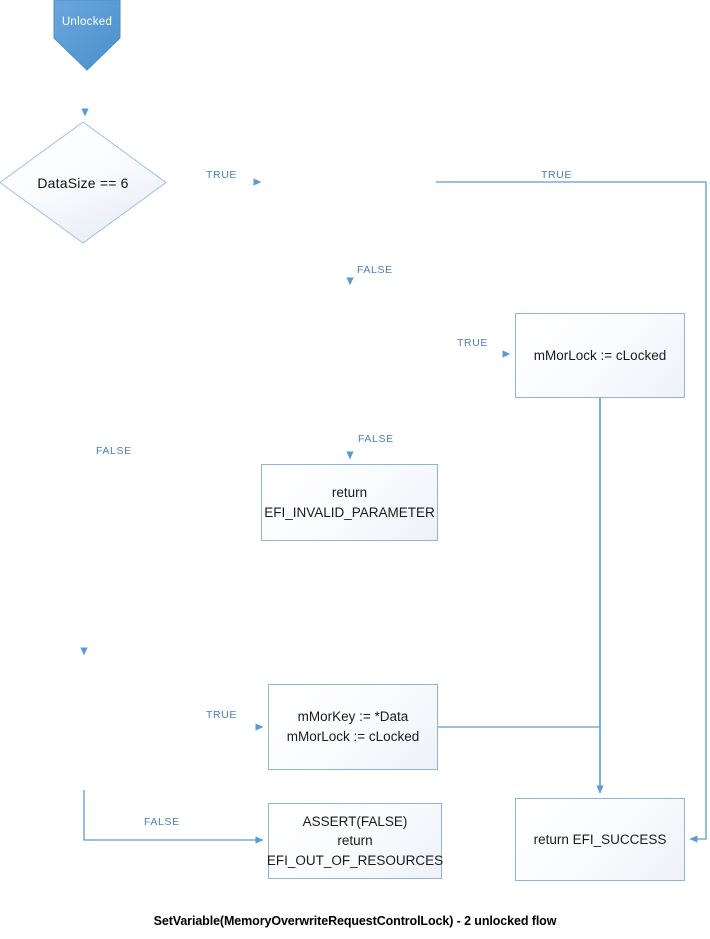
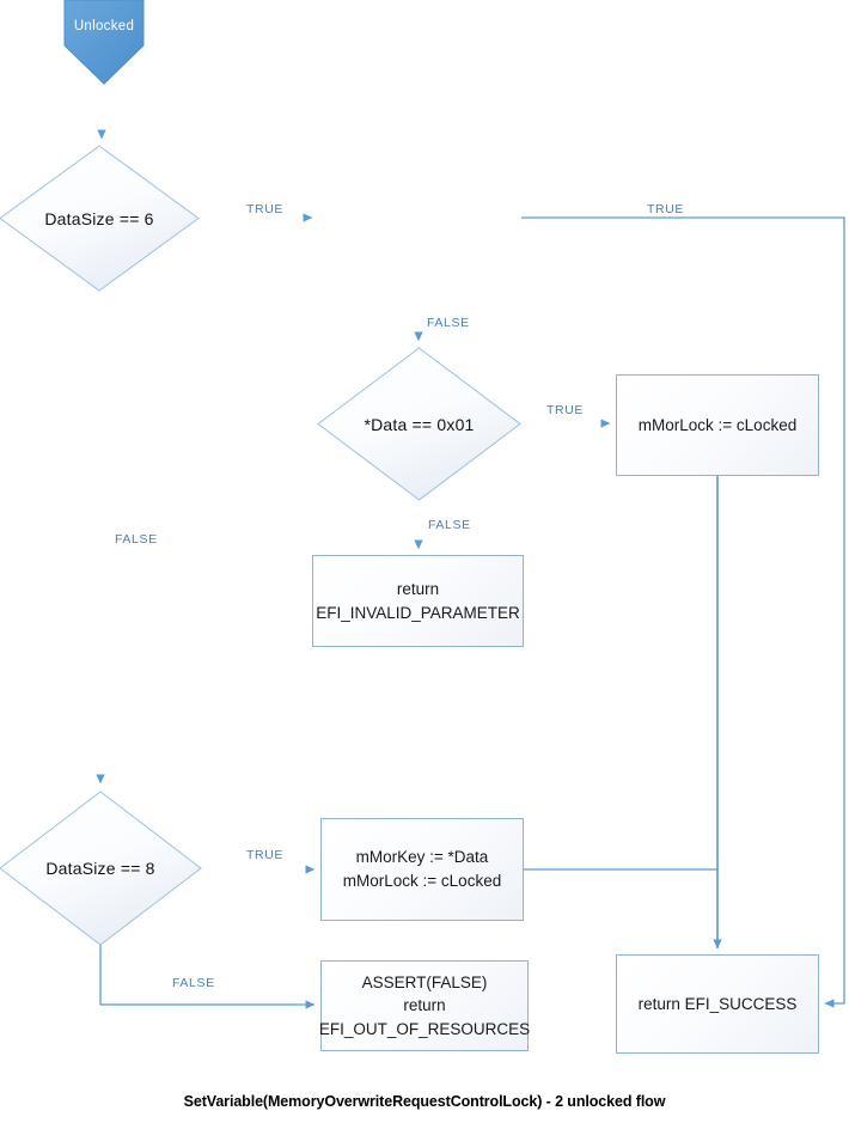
  Unlocked
  DataSize == 6
+ *Data == 0x01
+ DataSize == 8
  mMorLock := cLocked
  return
  EFI_INVALID_PARAMETER
  mMorKey := *Data
  mMorLock := cLocked
  ASSERT(FALSE)
  return
  EFI_OUT_OF_RESOURCES
  return EFI_SUCCESS
  TRUE
  FALSE
  TRUE
  FALSE
  TRUE
  FALSE
  TRUE
  FALSE
  SetVariable(MemoryOverwriteRequestControlLock) - 2 unlocked flow
